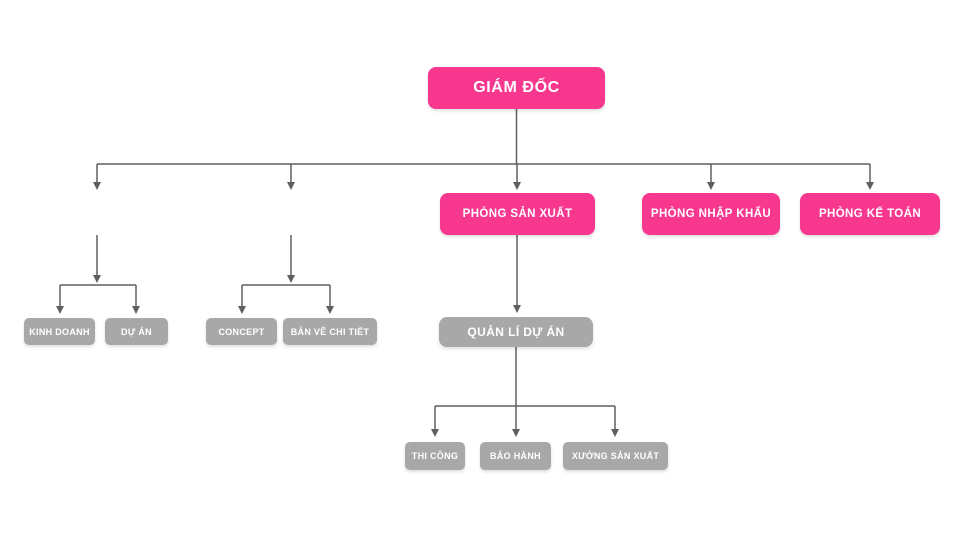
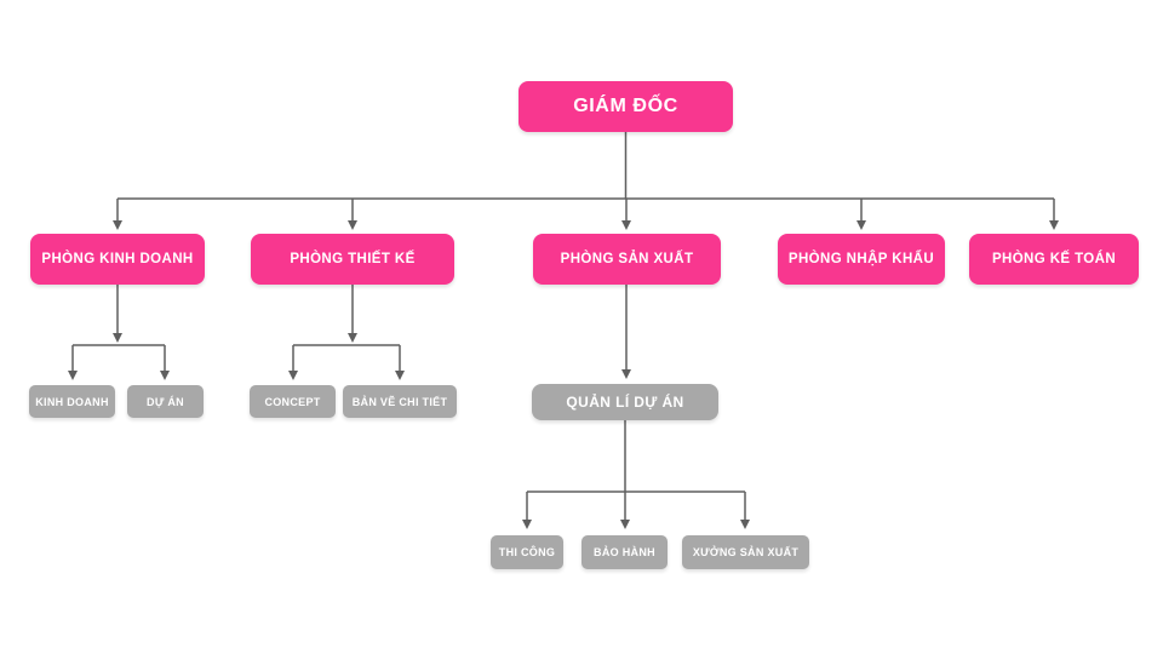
  GIÁM ĐỐC
+ PHÒNG KINH DOANH
+ PHÒNG THIẾT KẾ
  PHÒNG SẢN XUẤT
  PHÒNG NHẬP KHẨU
  PHÒNG KẾ TOÁN
  KINH DOANH
  DỰ ÁN
  CONCEPT
  BẢN VẼ CHI TIẾT
  QUẢN LÍ DỰ ÁN
  THI CÔNG
  BẢO HÀNH
  XƯỞNG SẢN XUẤT
